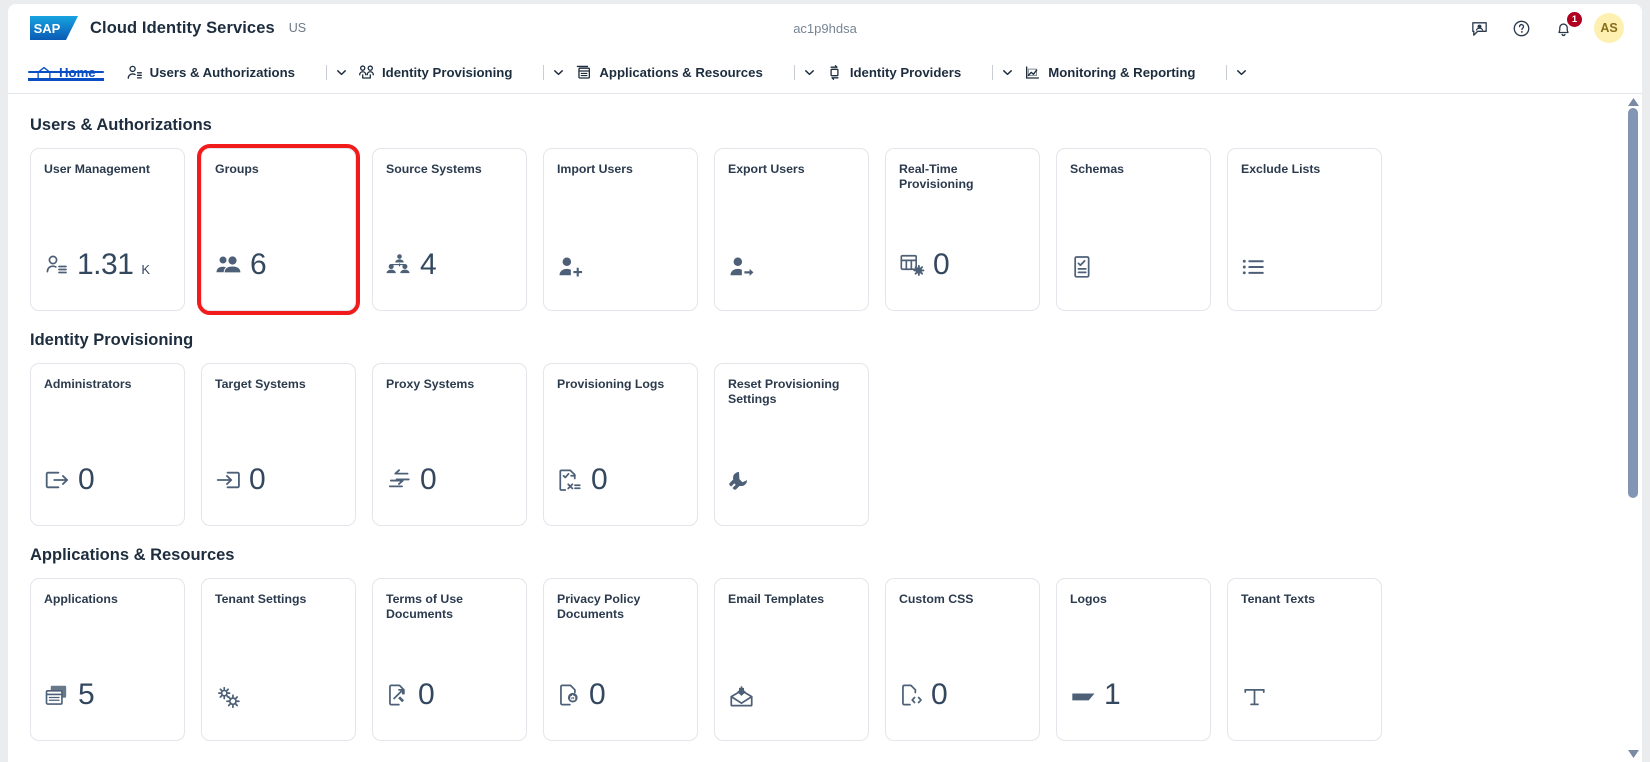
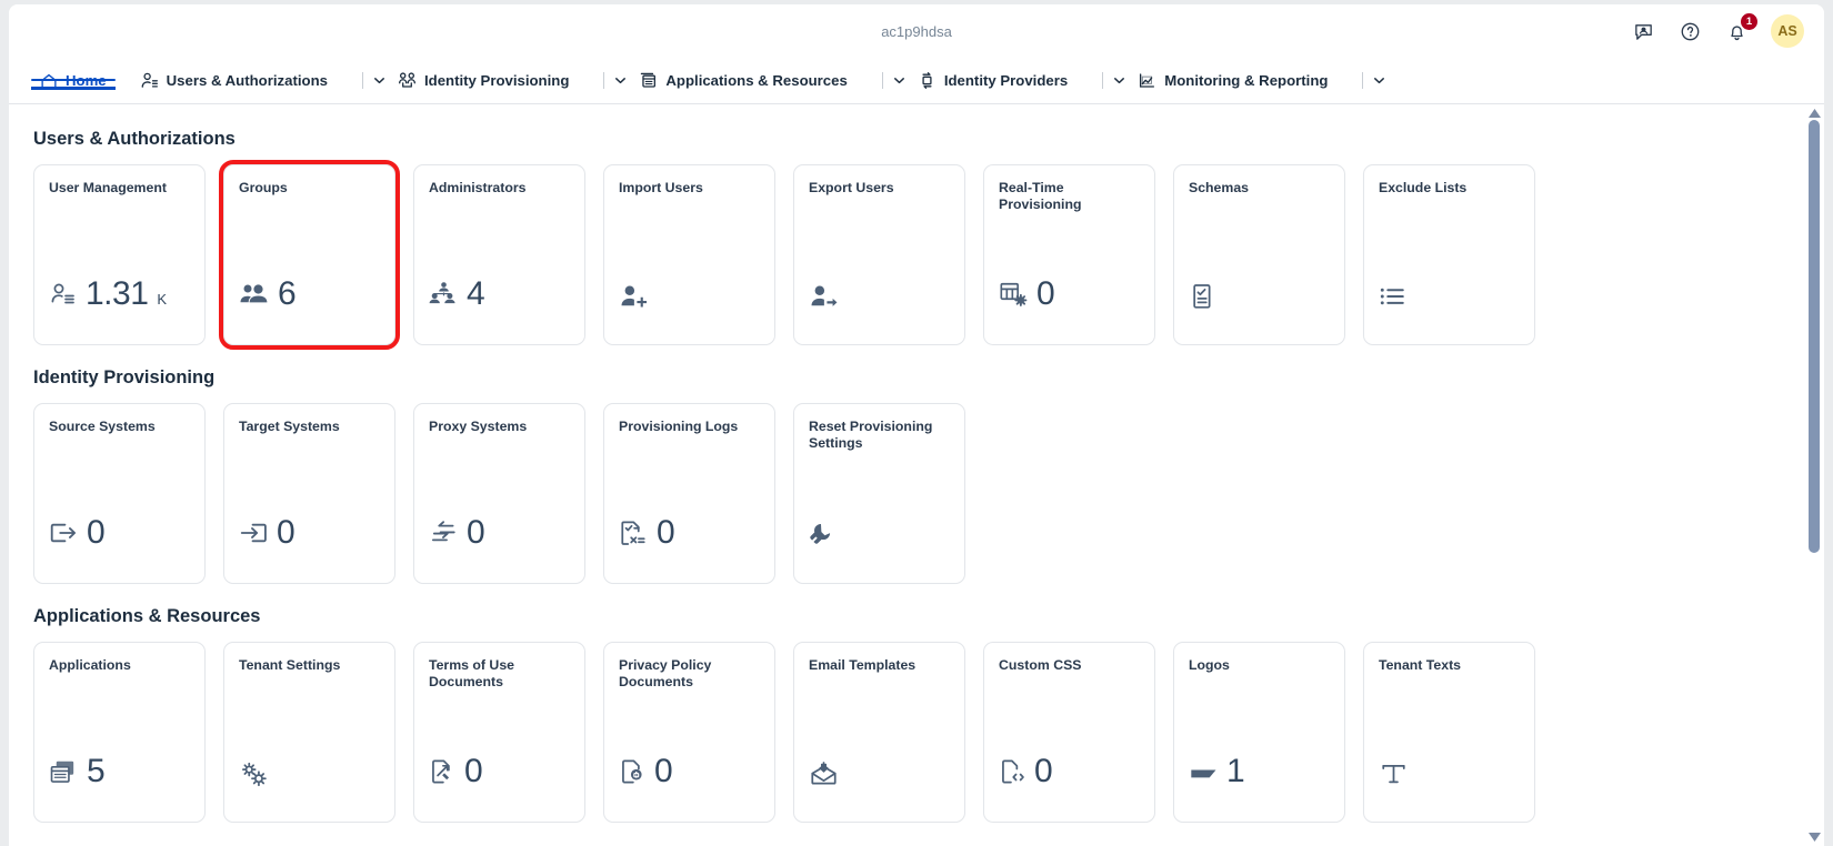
- SAP
- Cloud Identity Services
- US
  ac1p9hdsa
  1
  AS
  Home
  Users & Authorizations
  Identity Provisioning
  Applications & Resources
  Identity Providers
  Monitoring & Reporting
  Users & Authorizations
  User Management
  1.31
  K
  Groups
  6
- Source Systems
+ Administrators
  4
  Import Users
  Export Users
  Real-Time Provisioning
  0
  Schemas
  Exclude Lists
  Identity Provisioning
- Administrators
+ Source Systems
  0
  Target Systems
  0
  Proxy Systems
  0
  Provisioning Logs
  0
  Reset Provisioning Settings
  Applications & Resources
  Applications
  5
  Tenant Settings
  Terms of Use Documents
  0
  Privacy Policy Documents
  0
  Email Templates
  Custom CSS
  0
  Logos
  1
  Tenant Texts
